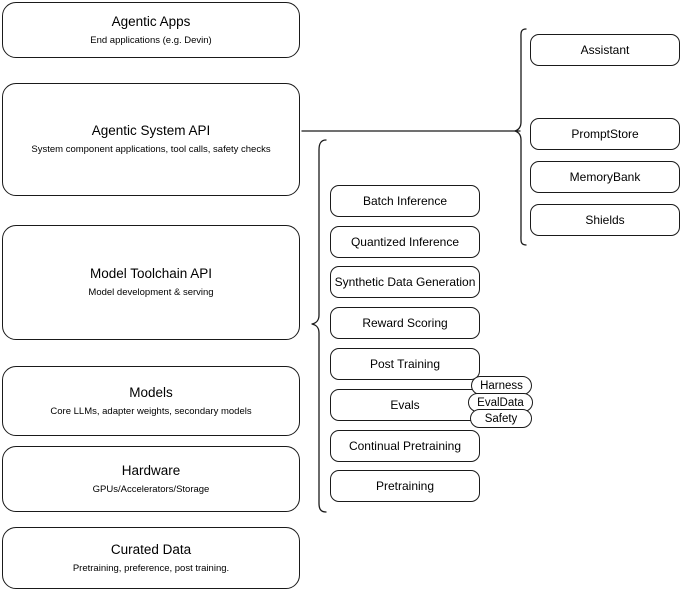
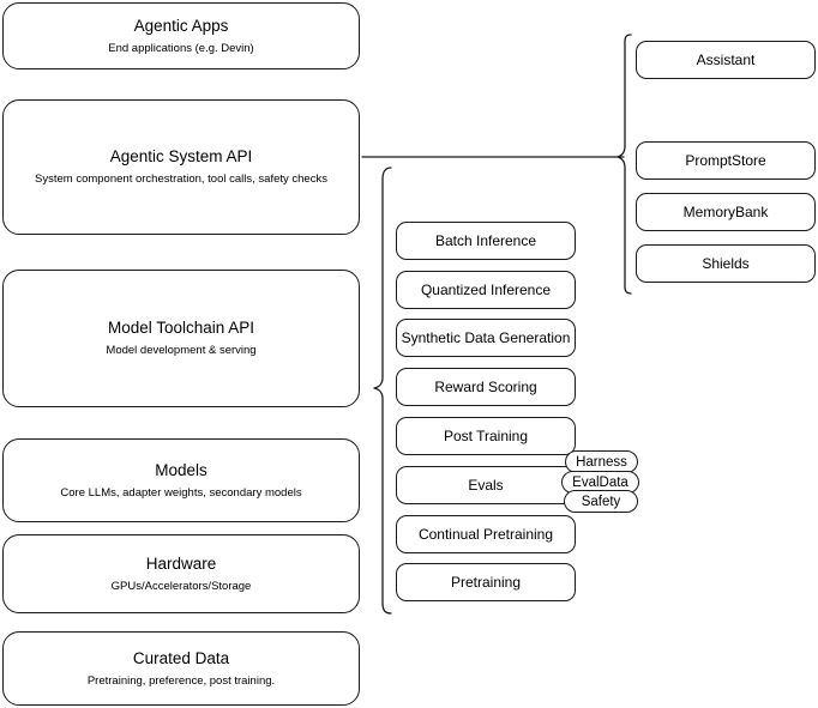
  Agentic Apps
  End applications (e.g. Devin)
  Agentic System API
- System component applications, tool calls, safety checks
+ System component orchestration, tool calls, safety checks
  Model Toolchain API
  Model development & serving
  Models
  Core LLMs, adapter weights, secondary models
  Hardware
  GPUs/Accelerators/Storage
  Curated Data
  Pretraining, preference, post training.
  Batch Inference
  Quantized Inference
  Synthetic Data Generation
  Reward Scoring
  Post Training
  Evals
  Continual Pretraining
  Pretraining
  Harness
  EvalData
  Safety
  Assistant
  PromptStore
  MemoryBank
  Shields
